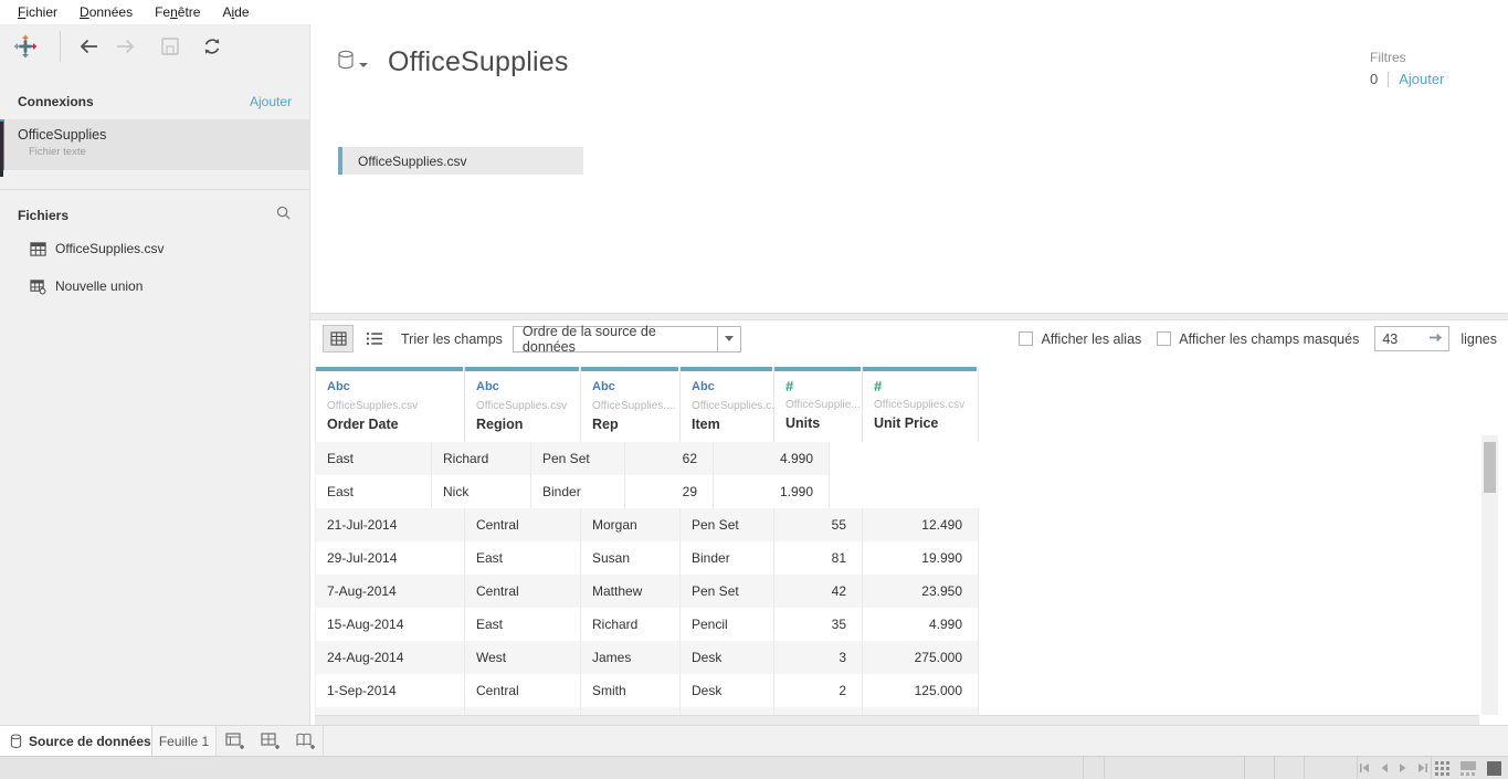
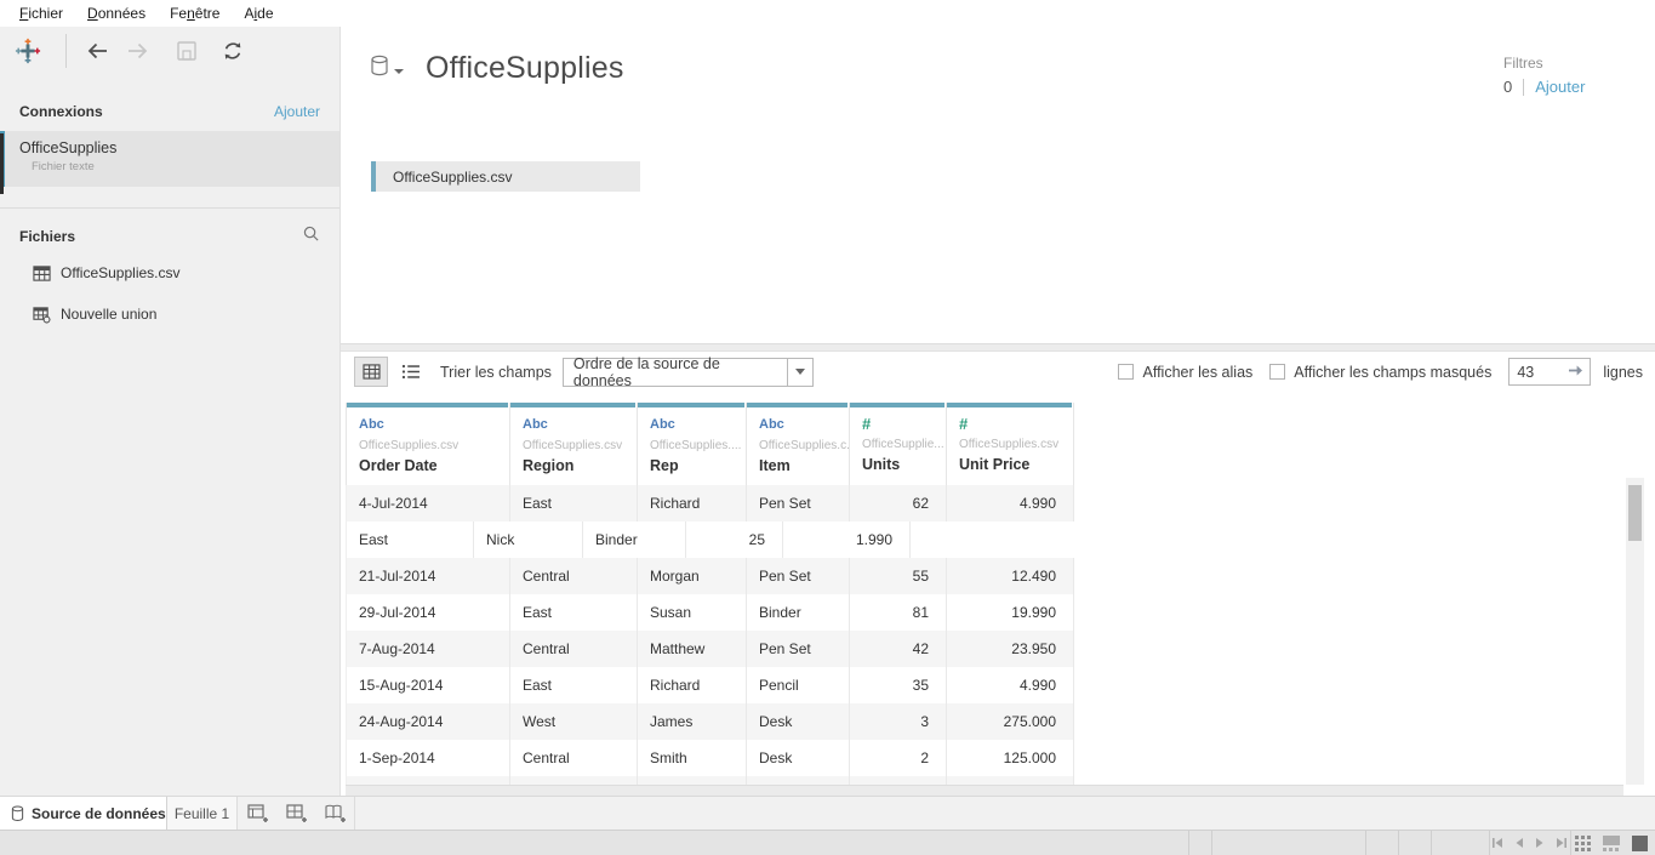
  Fichier
  Données
  Fenêtre
  Aide
  Connexions
  Ajouter
  OfficeSupplies
  Fichier texte
  Fichiers
  OfficeSupplies.csv
  Nouvelle union
  OfficeSupplies
  Filtres
  0
  Ajouter
  OfficeSupplies.csv
  Trier les champs
  Ordre de la source de données
  Afficher les alias
  Afficher les champs masqués
  43
  lignes
  Abc
  OfficeSupplies.csv
  Order Date
  Abc
  OfficeSupplies.csv
  Region
  Abc
  OfficeSupplies....
  Rep
  Abc
  OfficeSupplies.c.
  Item
  #
  OfficeSupplie...
  Units
  #
  OfficeSupplies.csv
  Unit Price
+ 4-Jul-2014
  East
  Richard
  Pen Set
  62
  4.990
  East
  Nick
  Binder
- 29
+ 25
  1.990
  21-Jul-2014
  Central
  Morgan
  Pen Set
  55
  12.490
  29-Jul-2014
  East
  Susan
  Binder
  81
  19.990
  7-Aug-2014
  Central
  Matthew
  Pen Set
  42
  23.950
  15-Aug-2014
  East
  Richard
  Pencil
  35
  4.990
  24-Aug-2014
  West
  James
  Desk
  3
  275.000
  1-Sep-2014
  Central
  Smith
  Desk
  2
  125.000
  Source de données
  Feuille 1
